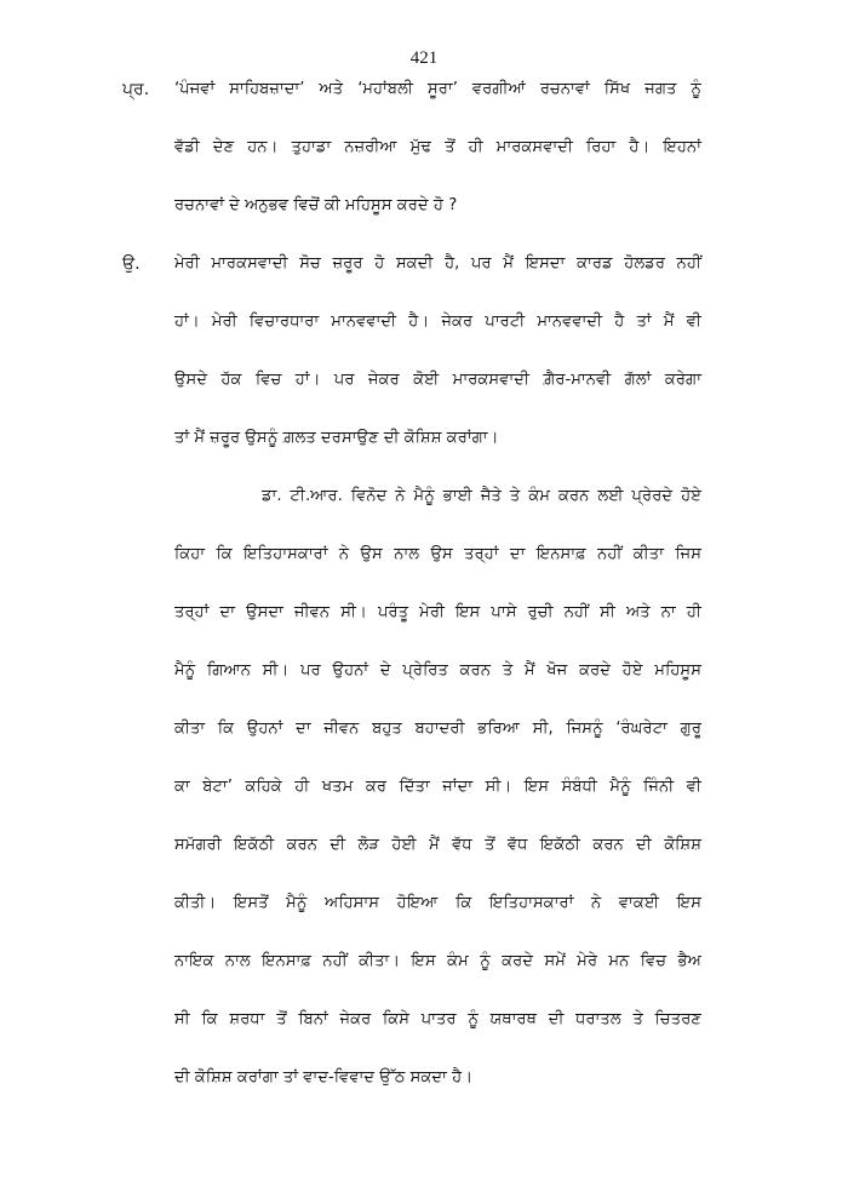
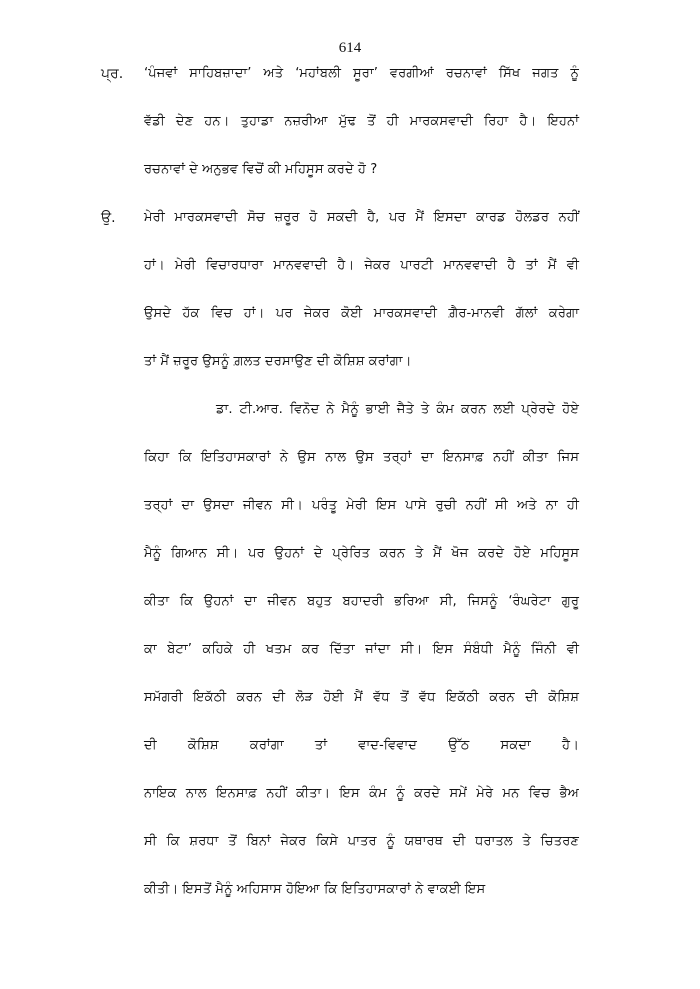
- 421
+ 614
  ਪ੍ਰ.
  ‘ਪੰਜਵਾਂ ਸਾਹਿਬਜ਼ਾਦਾ’ ਅਤੇ ‘ਮਹਾਂਬਲੀ ਸੂਰਾ’ ਵਰਗੀਆਂ ਰਚਨਾਵਾਂ ਸਿੱਖ ਜਗਤ ਨੂੰ
  ਵੱਡੀ ਦੇਣ ਹਨ। ਤੁਹਾਡਾ ਨਜ਼ਰੀਆ ਮੁੱਢ ਤੋਂ ਹੀ ਮਾਰਕਸਵਾਦੀ ਰਿਹਾ ਹੈ। ਇਹਨਾਂ
  ਰਚਨਾਵਾਂ ਦੇ ਅਨੁਭਵ ਵਿਚੋਂ ਕੀ ਮਹਿਸੂਸ ਕਰਦੇ ਹੋ ?
  ਉ.
  ਮੇਰੀ ਮਾਰਕਸਵਾਦੀ ਸੋਚ ਜ਼ਰੂਰ ਹੋ ਸਕਦੀ ਹੈ, ਪਰ ਮੈਂ ਇਸਦਾ ਕਾਰਡ ਹੋਲਡਰ ਨਹੀਂ
  ਹਾਂ। ਮੇਰੀ ਵਿਚਾਰਧਾਰਾ ਮਾਨਵਵਾਦੀ ਹੈ। ਜੇਕਰ ਪਾਰਟੀ ਮਾਨਵਵਾਦੀ ਹੈ ਤਾਂ ਮੈਂ ਵੀ
  ਉਸਦੇ ਹੱਕ ਵਿਚ ਹਾਂ। ਪਰ ਜੇਕਰ ਕੋਈ ਮਾਰਕਸਵਾਦੀ ਗ਼ੈਰ-ਮਾਨਵੀ ਗੱਲਾਂ ਕਰੇਗਾ
  ਤਾਂ ਮੈਂ ਜ਼ਰੂਰ ਉਸਨੂੰ ਗ਼ਲਤ ਦਰਸਾਉਣ ਦੀ ਕੋਸ਼ਿਸ਼ ਕਰਾਂਗਾ।
  ਡਾ. ਟੀ.ਆਰ. ਵਿਨੋਦ ਨੇ ਮੈਨੂੰ ਭਾਈ ਜੈਤੇ ਤੇ ਕੰਮ ਕਰਨ ਲਈ ਪ੍ਰੇਰਦੇ ਹੋਏ
  ਕਿਹਾ ਕਿ ਇਤਿਹਾਸਕਾਰਾਂ ਨੇ ਉਸ ਨਾਲ ਉਸ ਤਰ੍ਹਾਂ ਦਾ ਇਨਸਾਫ਼ ਨਹੀਂ ਕੀਤਾ ਜਿਸ
  ਤਰ੍ਹਾਂ ਦਾ ਉਸਦਾ ਜੀਵਨ ਸੀ। ਪਰੰਤੂ ਮੇਰੀ ਇਸ ਪਾਸੇ ਰੁਚੀ ਨਹੀਂ ਸੀ ਅਤੇ ਨਾ ਹੀ
  ਮੈਨੂੰ ਗਿਆਨ ਸੀ। ਪਰ ਉਹਨਾਂ ਦੇ ਪ੍ਰੇਰਿਤ ਕਰਨ ਤੇ ਮੈਂ ਖੋਜ ਕਰਦੇ ਹੋਏ ਮਹਿਸੂਸ
  ਕੀਤਾ ਕਿ ਉਹਨਾਂ ਦਾ ਜੀਵਨ ਬਹੁਤ ਬਹਾਦਰੀ ਭਰਿਆ ਸੀ, ਜਿਸਨੂੰ ‘ਰੰਘਰੇਟਾ ਗੁਰੂ
  ਕਾ ਬੇਟਾ’ ਕਹਿਕੇ ਹੀ ਖਤਮ ਕਰ ਦਿੱਤਾ ਜਾਂਦਾ ਸੀ। ਇਸ ਸੰਬੰਧੀ ਮੈਨੂੰ ਜਿੰਨੀ ਵੀ
  ਸਮੱਗਰੀ ਇਕੱਠੀ ਕਰਨ ਦੀ ਲੋੜ ਹੋਈ ਮੈਂ ਵੱਧ ਤੋਂ ਵੱਧ ਇਕੱਠੀ ਕਰਨ ਦੀ ਕੋਸ਼ਿਸ਼
- ਕੀਤੀ। ਇਸਤੋਂ ਮੈਨੂੰ ਅਹਿਸਾਸ ਹੋਇਆ ਕਿ ਇਤਿਹਾਸਕਾਰਾਂ ਨੇ ਵਾਕਈ ਇਸ
+ ਦੀ ਕੋਸ਼ਿਸ਼ ਕਰਾਂਗਾ ਤਾਂ ਵਾਦ-ਵਿਵਾਦ ਉੱਠ ਸਕਦਾ ਹੈ।
  ਨਾਇਕ ਨਾਲ ਇਨਸਾਫ਼ ਨਹੀਂ ਕੀਤਾ। ਇਸ ਕੰਮ ਨੂੰ ਕਰਦੇ ਸਮੇਂ ਮੇਰੇ ਮਨ ਵਿਚ ਭੈਅ
  ਸੀ ਕਿ ਸ਼ਰਧਾ ਤੋਂ ਬਿਨਾਂ ਜੇਕਰ ਕਿਸੇ ਪਾਤਰ ਨੂੰ ਯਥਾਰਥ ਦੀ ਧਰਾਤਲ ਤੇ ਚਿਤਰਣ
- ਦੀ ਕੋਸ਼ਿਸ਼ ਕਰਾਂਗਾ ਤਾਂ ਵਾਦ-ਵਿਵਾਦ ਉੱਠ ਸਕਦਾ ਹੈ।
+ ਕੀਤੀ। ਇਸਤੋਂ ਮੈਨੂੰ ਅਹਿਸਾਸ ਹੋਇਆ ਕਿ ਇਤਿਹਾਸਕਾਰਾਂ ਨੇ ਵਾਕਈ ਇਸ
